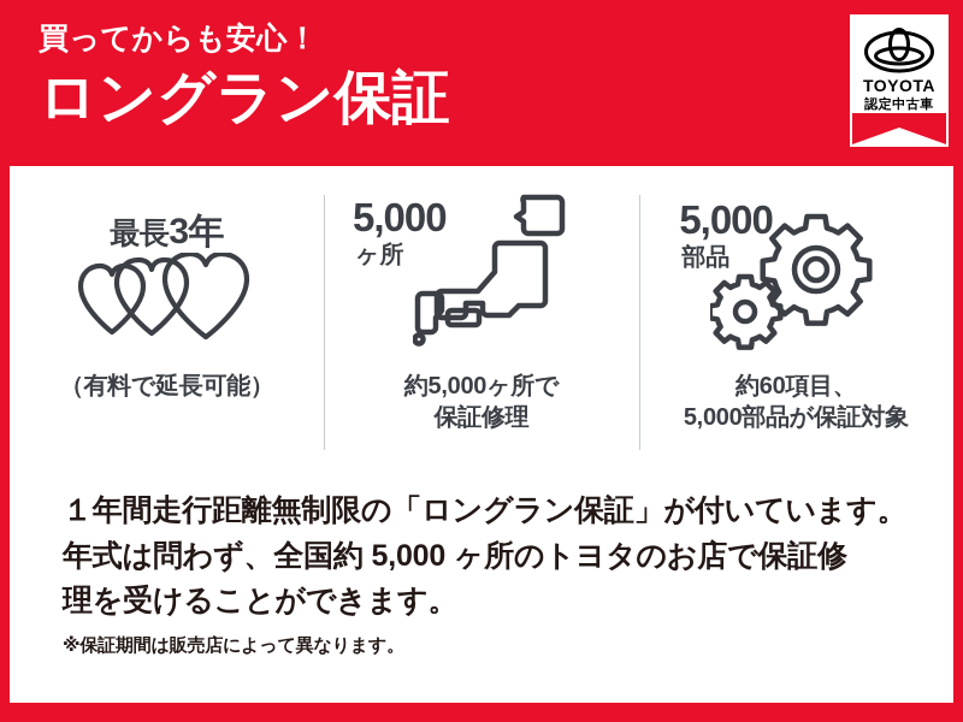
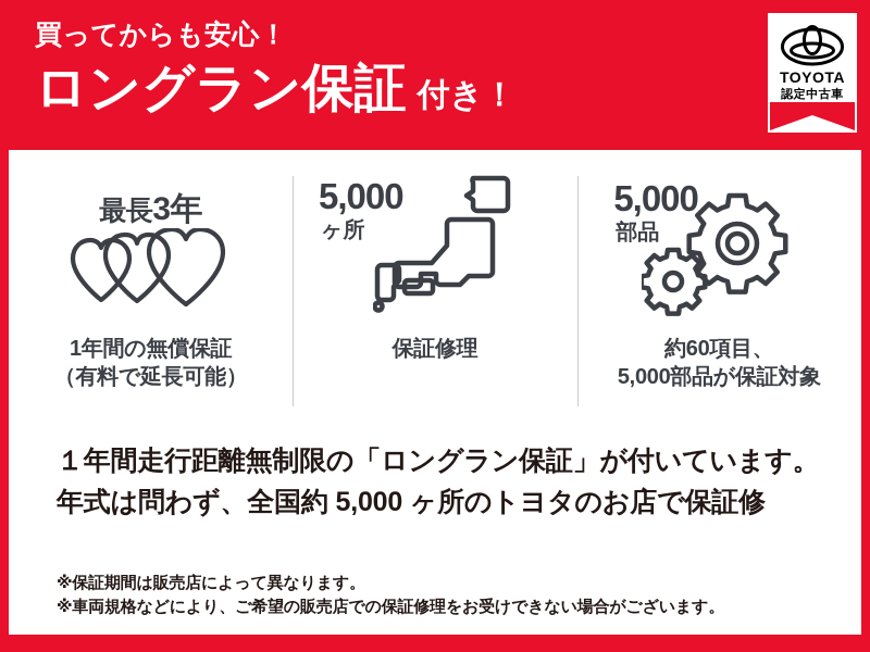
  買ってからも安心！
  ロングラン保証
+ 付き！
  TOYOTA
  認定中古車
  最長3年
+ 1年間の無償保証
  （有料で延長可能）
  5,000
  ヶ所
- 約5,000ヶ所で
  保証修理
  5,000
  部品
  約60項目、
  5,000部品が保証対象
  １年間走行距離無制限の「ロングラン保証」が付いています。
  年式は問わず、全国約 5,000 ヶ所のトヨタのお店で保証修
- 理を受けることができます。
  ※保証期間は販売店によって異なります。
+ ※車両規格などにより、ご希望の販売店での保証修理をお受けできない場合がございます。
